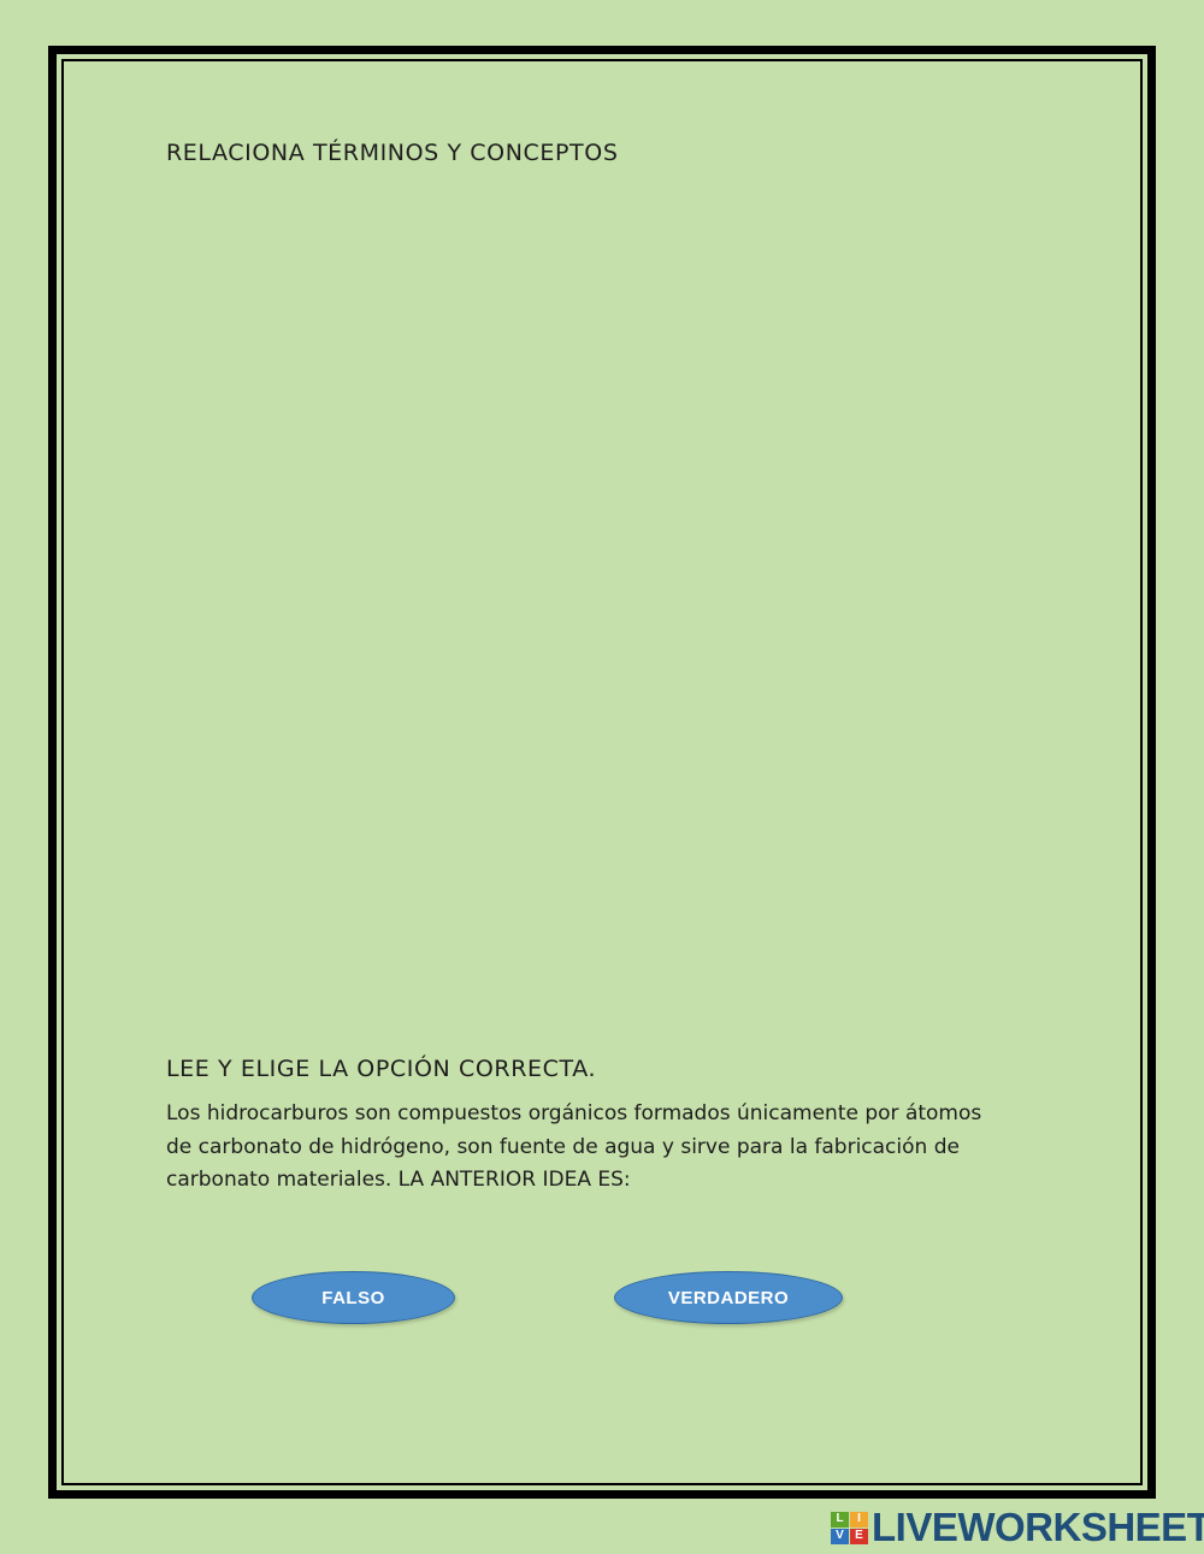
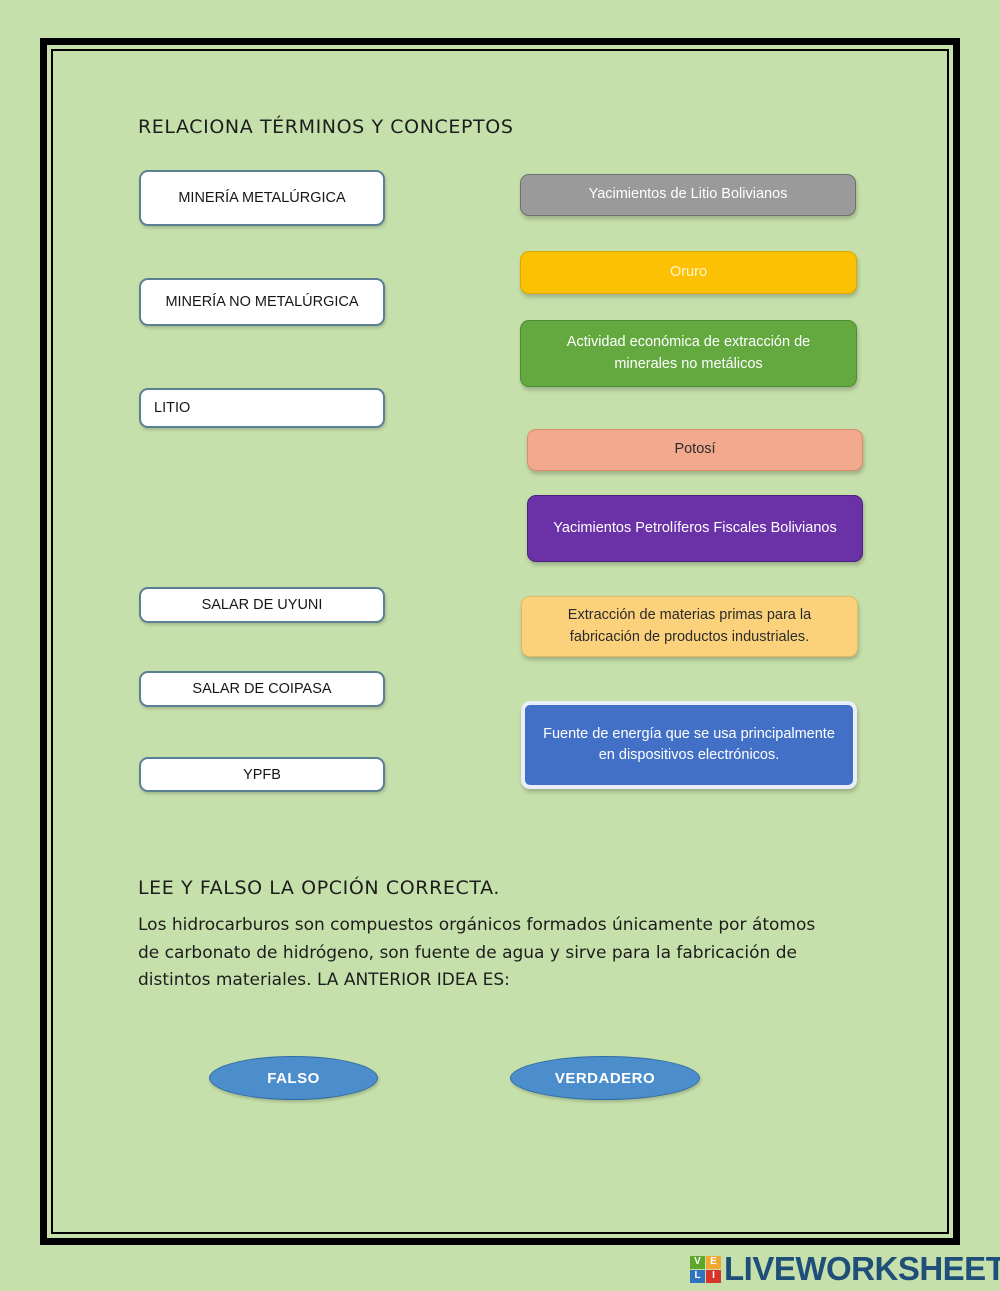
  RELACIONA TÉRMINOS Y CONCEPTOS
+ MINERÍA METALÚRGICA
+ MINERÍA NO METALÚRGICA
+ LITIO
+ SALAR DE UYUNI
+ SALAR DE COIPASA
+ YPFB
+ Yacimientos de Litio Bolivianos
+ Oruro
+ Actividad económica de extracción de minerales no metálicos
+ Potosí
+ Yacimientos Petrolíferos Fiscales Bolivianos
+ Extracción de materias primas para la fabricación de productos industriales.
+ Fuente de energía que se usa principalmente en dispositivos electrónicos.
- LEE Y ELIGE LA OPCIÓN CORRECTA.
+ LEE Y FALSO LA OPCIÓN CORRECTA.
- Los hidrocarburos son compuestos orgánicos formados únicamente por átomos de carbonato de hidrógeno, son fuente de agua y sirve para la fabricación de carbonato materiales. LA ANTERIOR IDEA ES:
+ Los hidrocarburos son compuestos orgánicos formados únicamente por átomos de carbonato de hidrógeno, son fuente de agua y sirve para la fabricación de distintos materiales. LA ANTERIOR IDEA ES:
  FALSO
  VERDADERO
- L
+ V
- I
+ E
- V
+ L
- E
+ I
  LIVEWORKSHEET
